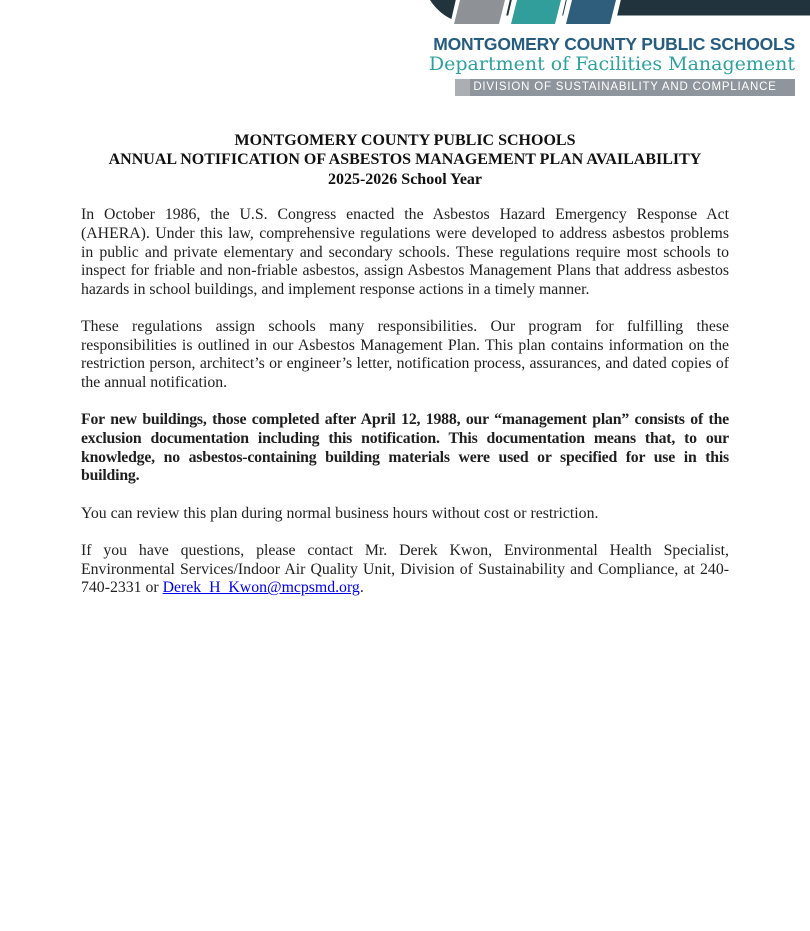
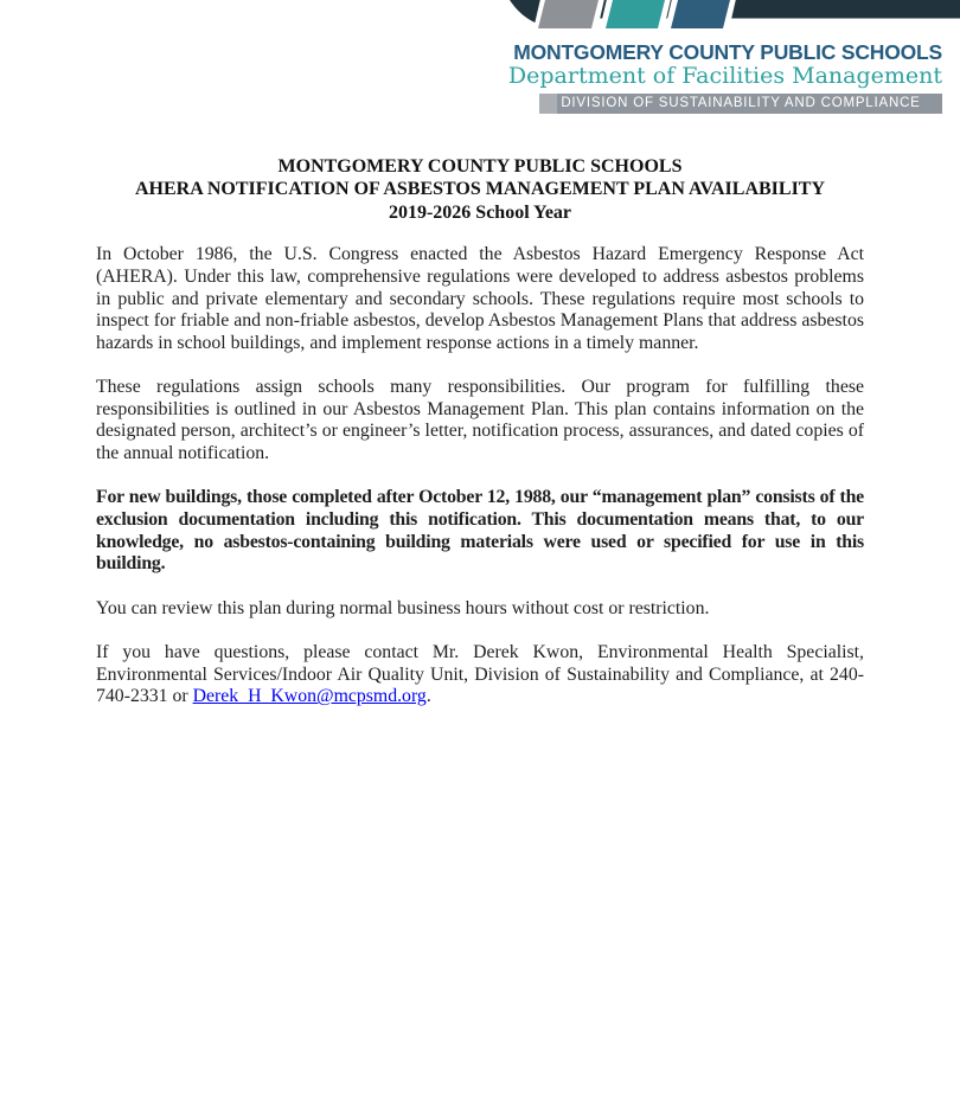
  MONTGOMERY COUNTY PUBLIC SCHOOLS
  Department of Facilities Management
  DIVISION OF SUSTAINABILITY AND COMPLIANCE
  MONTGOMERY COUNTY PUBLIC SCHOOLS
- ANNUAL NOTIFICATION OF ASBESTOS MANAGEMENT PLAN AVAILABILITY
+ AHERA NOTIFICATION OF ASBESTOS MANAGEMENT PLAN AVAILABILITY
- 2025-2026 School Year
+ 2019-2026 School Year
- In October 1986, the U.S. Congress enacted the Asbestos Hazard Emergency Response Act (AHERA). Under this law, comprehensive regulations were developed to address asbestos problems in public and private elementary and secondary schools. These regulations require most schools to inspect for friable and non-friable asbestos, assign Asbestos Management Plans that address asbestos hazards in school buildings, and implement response actions in a timely manner.
+ In October 1986, the U.S. Congress enacted the Asbestos Hazard Emergency Response Act (AHERA). Under this law, comprehensive regulations were developed to address asbestos problems in public and private elementary and secondary schools. These regulations require most schools to inspect for friable and non-friable asbestos, develop Asbestos Management Plans that address asbestos hazards in school buildings, and implement response actions in a timely manner.
- These regulations assign schools many responsibilities. Our program for fulfilling these responsibilities is outlined in our Asbestos Management Plan. This plan contains information on the restriction person, architect’s or engineer’s letter, notification process, assurances, and dated copies of the annual notification.
+ These regulations assign schools many responsibilities. Our program for fulfilling these responsibilities is outlined in our Asbestos Management Plan. This plan contains information on the designated person, architect’s or engineer’s letter, notification process, assurances, and dated copies of the annual notification.
- For new buildings, those completed after April 12, 1988, our “management plan” consists of the exclusion documentation including this notification. This documentation means that, to our knowledge, no asbestos-containing building materials were used or specified for use in this building.
+ For new buildings, those completed after October 12, 1988, our “management plan” consists of the exclusion documentation including this notification. This documentation means that, to our knowledge, no asbestos-containing building materials were used or specified for use in this building.
  You can review this plan during normal business hours without cost or restriction.
  If you have questions, please contact Mr. Derek Kwon, Environmental Health Specialist, Environmental Services/Indoor Air Quality Unit, Division of Sustainability and Compliance, at 240-740-2331 or Derek_H_Kwon@mcpsmd.org.
